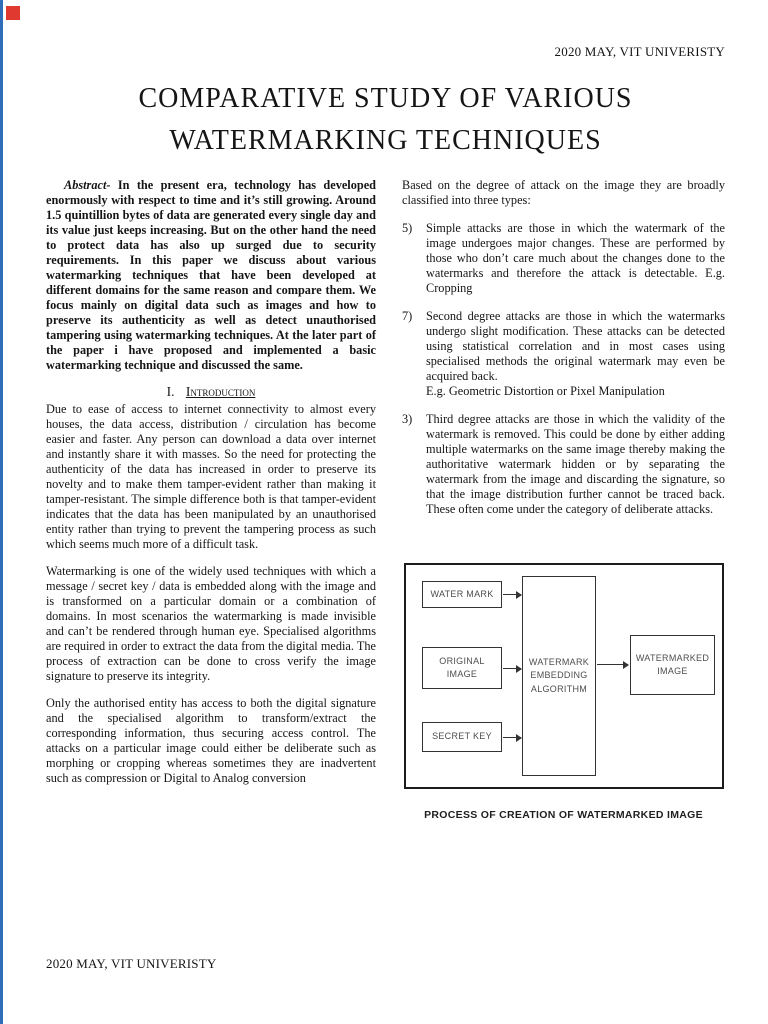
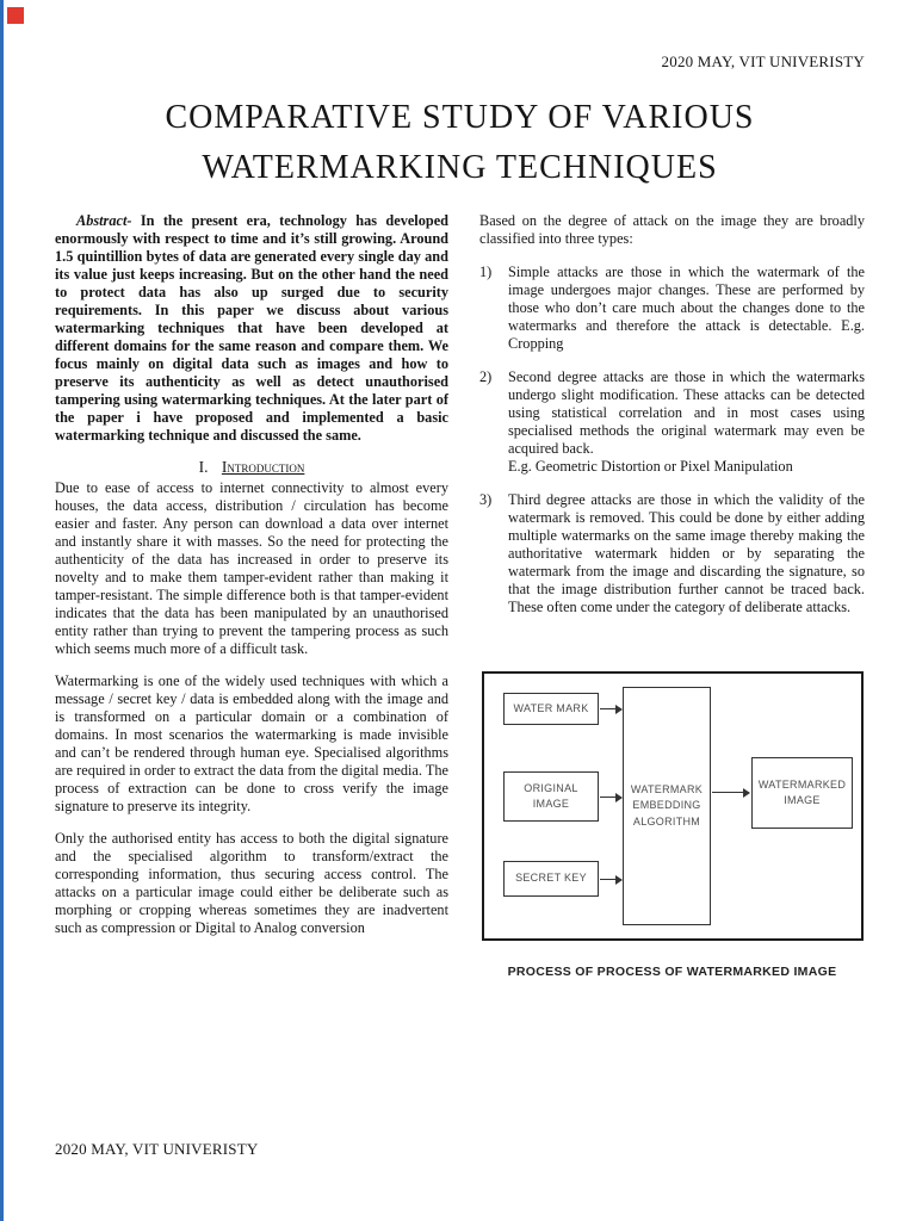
  2020 MAY, VIT UNIVERISTY
  COMPARATIVE STUDY OF VARIOUS
  WATERMARKING TECHNIQUES
  Abstract- In the present era, technology has developed enormously with respect to time and it’s still growing. Around 1.5 quintillion bytes of data are generated every single day and its value just keeps increasing. But on the other hand the need to protect data has also up surged due to security requirements. In this paper we discuss about various watermarking techniques that have been developed at different domains for the same reason and compare them. We focus mainly on digital data such as images and how to preserve its authenticity as well as detect unauthorised tampering using watermarking techniques. At the later part of the paper i have proposed and implemented a basic watermarking technique and discussed the same.
  I. Introduction
  Due to ease of access to internet connectivity to almost every houses, the data access, distribution / circulation has become easier and faster. Any person can download a data over internet and instantly share it with masses. So the need for protecting the authenticity of the data has increased in order to preserve its novelty and to make them tamper-evident rather than making it tamper-resistant. The simple difference both is that tamper-evident indicates that the data has been manipulated by an unauthorised entity rather than trying to prevent the tampering process as such which seems much more of a difficult task.
  Watermarking is one of the widely used techniques with which a message / secret key / data is embedded along with the image and is transformed on a particular domain or a combination of domains. In most scenarios the watermarking is made invisible and can’t be rendered through human eye. Specialised algorithms are required in order to extract the data from the digital media. The process of extraction can be done to cross verify the image signature to preserve its integrity.
  Only the authorised entity has access to both the digital signature and the specialised algorithm to transform/extract the corresponding information, thus securing access control. The attacks on a particular image could either be deliberate such as morphing or cropping whereas sometimes they are inadvertent such as compression or Digital to Analog conversion
  Based on the degree of attack on the image they are broadly classified into three types:
- 5)
+ 1)
  Simple attacks are those in which the watermark of the image undergoes major changes. These are performed by those who don’t care much about the changes done to the watermarks and therefore the attack is detectable. E.g. Cropping
- 7)
+ 2)
  Second degree attacks are those in which the watermarks undergo slight modification. These attacks can be detected using statistical correlation and in most cases using specialised methods the original watermark may even be acquired back.
  E.g. Geometric Distortion or Pixel Manipulation
  3)
  Third degree attacks are those in which the validity of the watermark is removed. This could be done by either adding multiple watermarks on the same image thereby making the authoritative watermark hidden or by separating the watermark from the image and discarding the signature, so that the image distribution further cannot be traced back. These often come under the category of deliberate attacks.
  WATER MARK
  ORIGINAL IMAGE
  SECRET KEY
  WATERMARK EMBEDDING ALGORITHM
  WATERMARKED IMAGE
- PROCESS OF CREATION OF WATERMARKED IMAGE
+ PROCESS OF PROCESS OF WATERMARKED IMAGE
  2020 MAY, VIT UNIVERISTY
